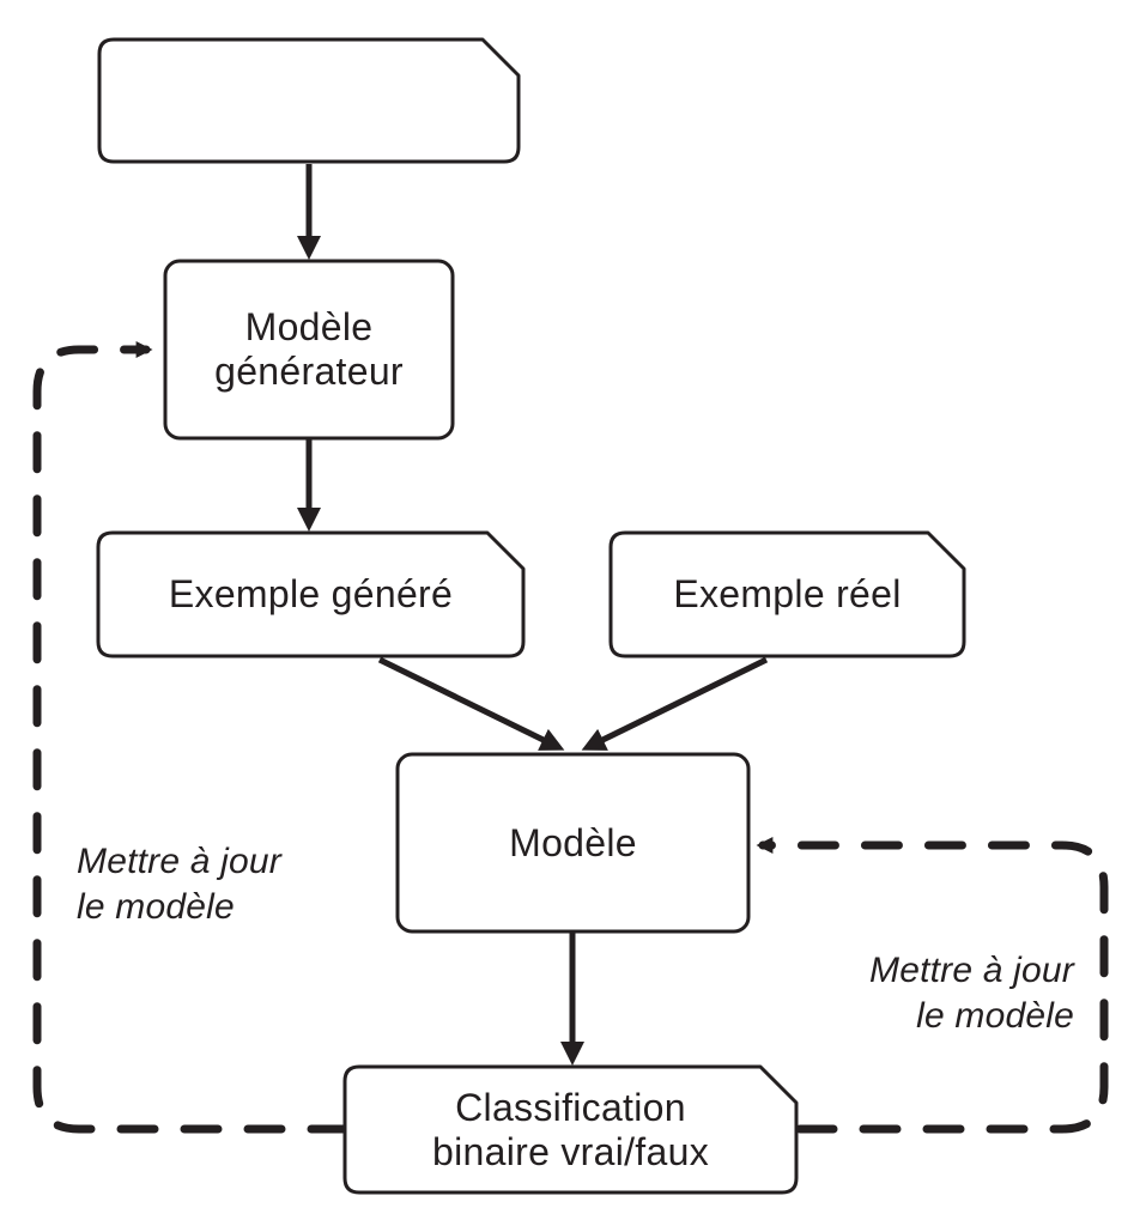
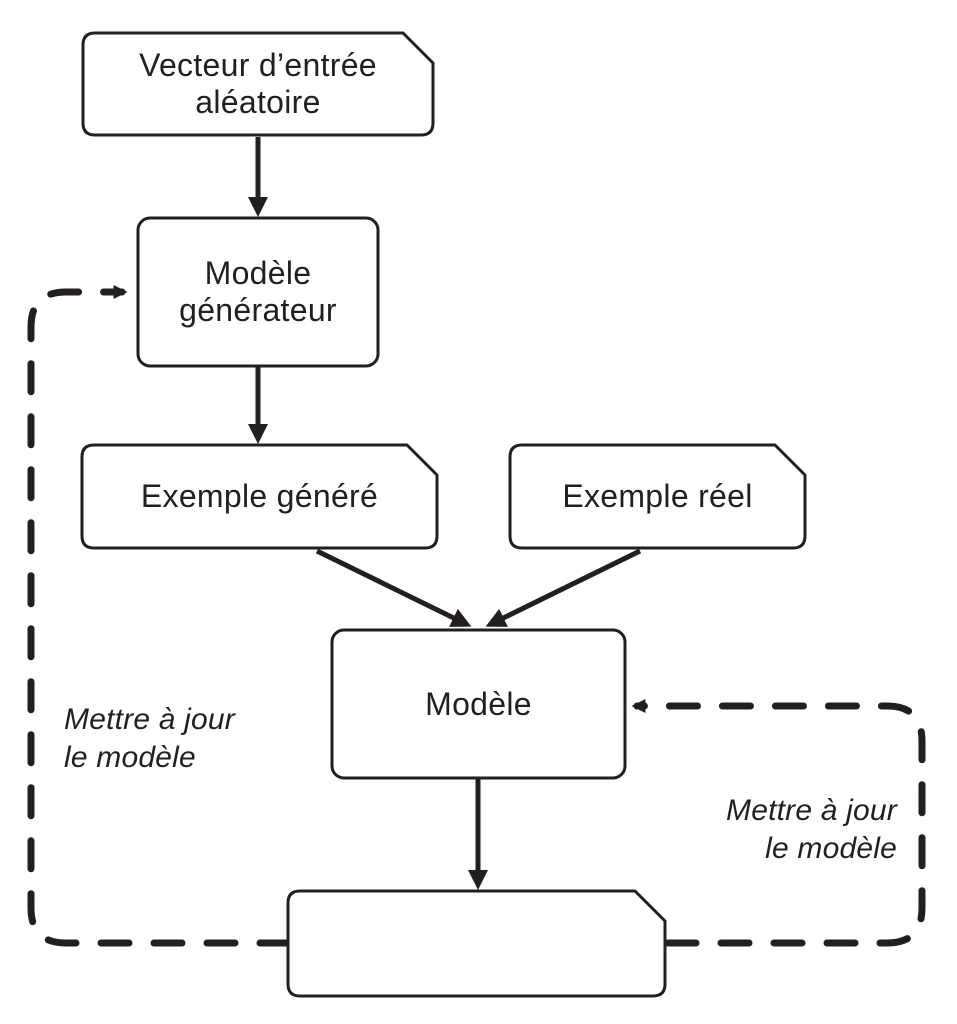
+ Vecteur d’entrée
+ aléatoire
  Modèle
  générateur
  Exemple généré
  Exemple réel
  Modèle
- Classification
- binaire vrai/faux
  Mettre à jour
  le modèle
  Mettre à jour
  le modèle
